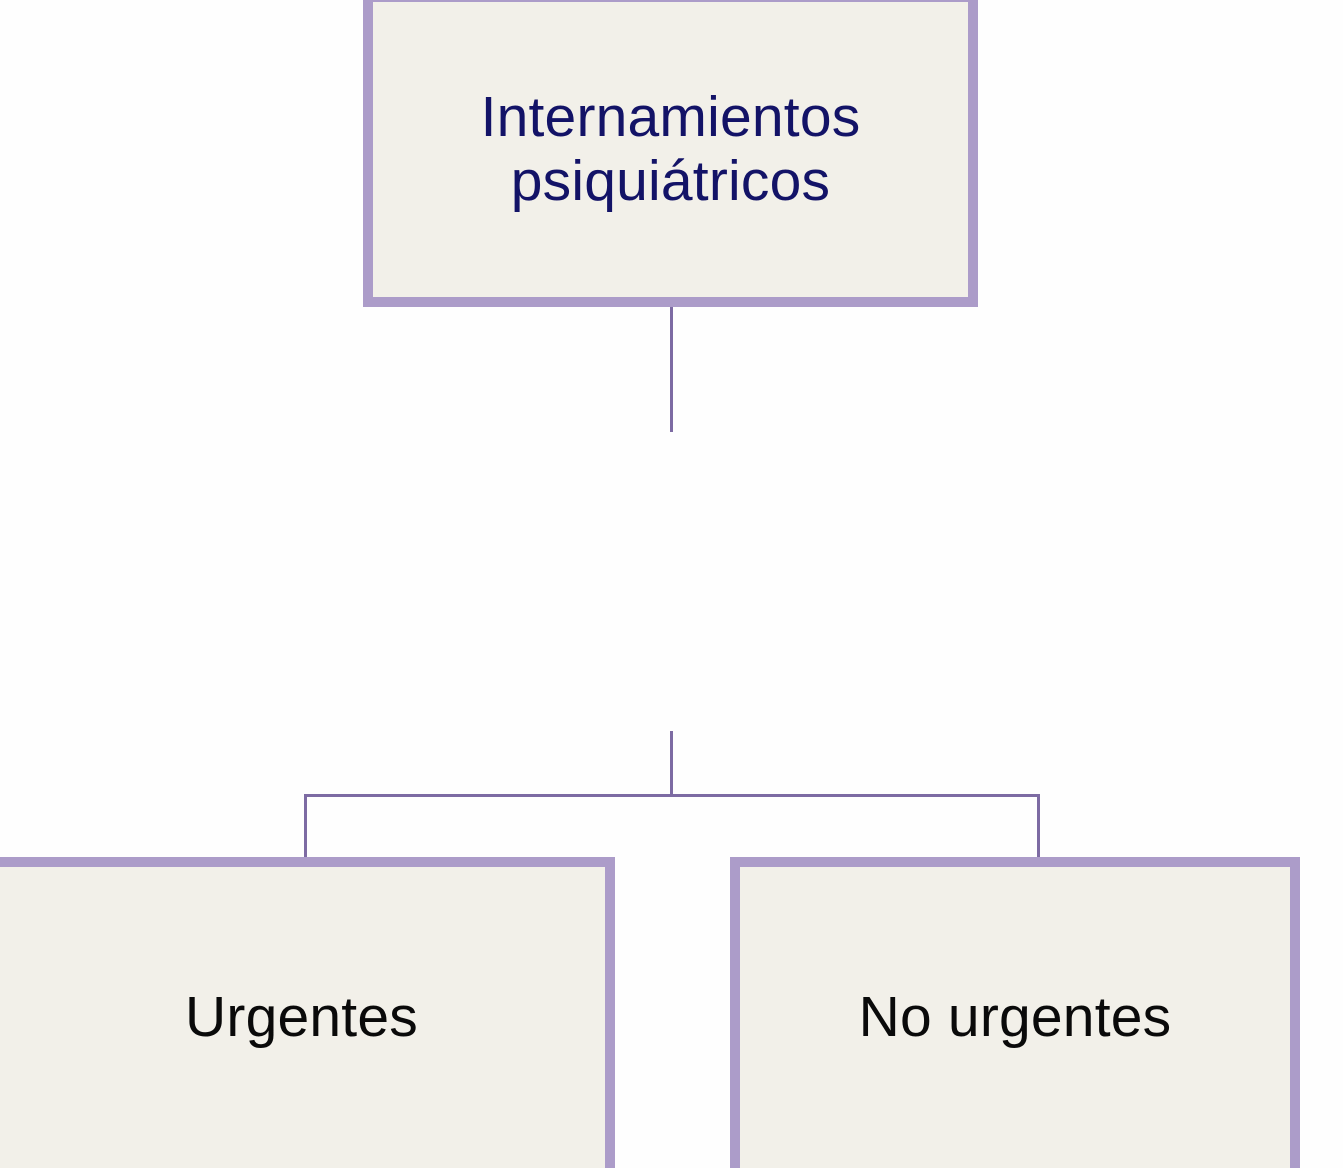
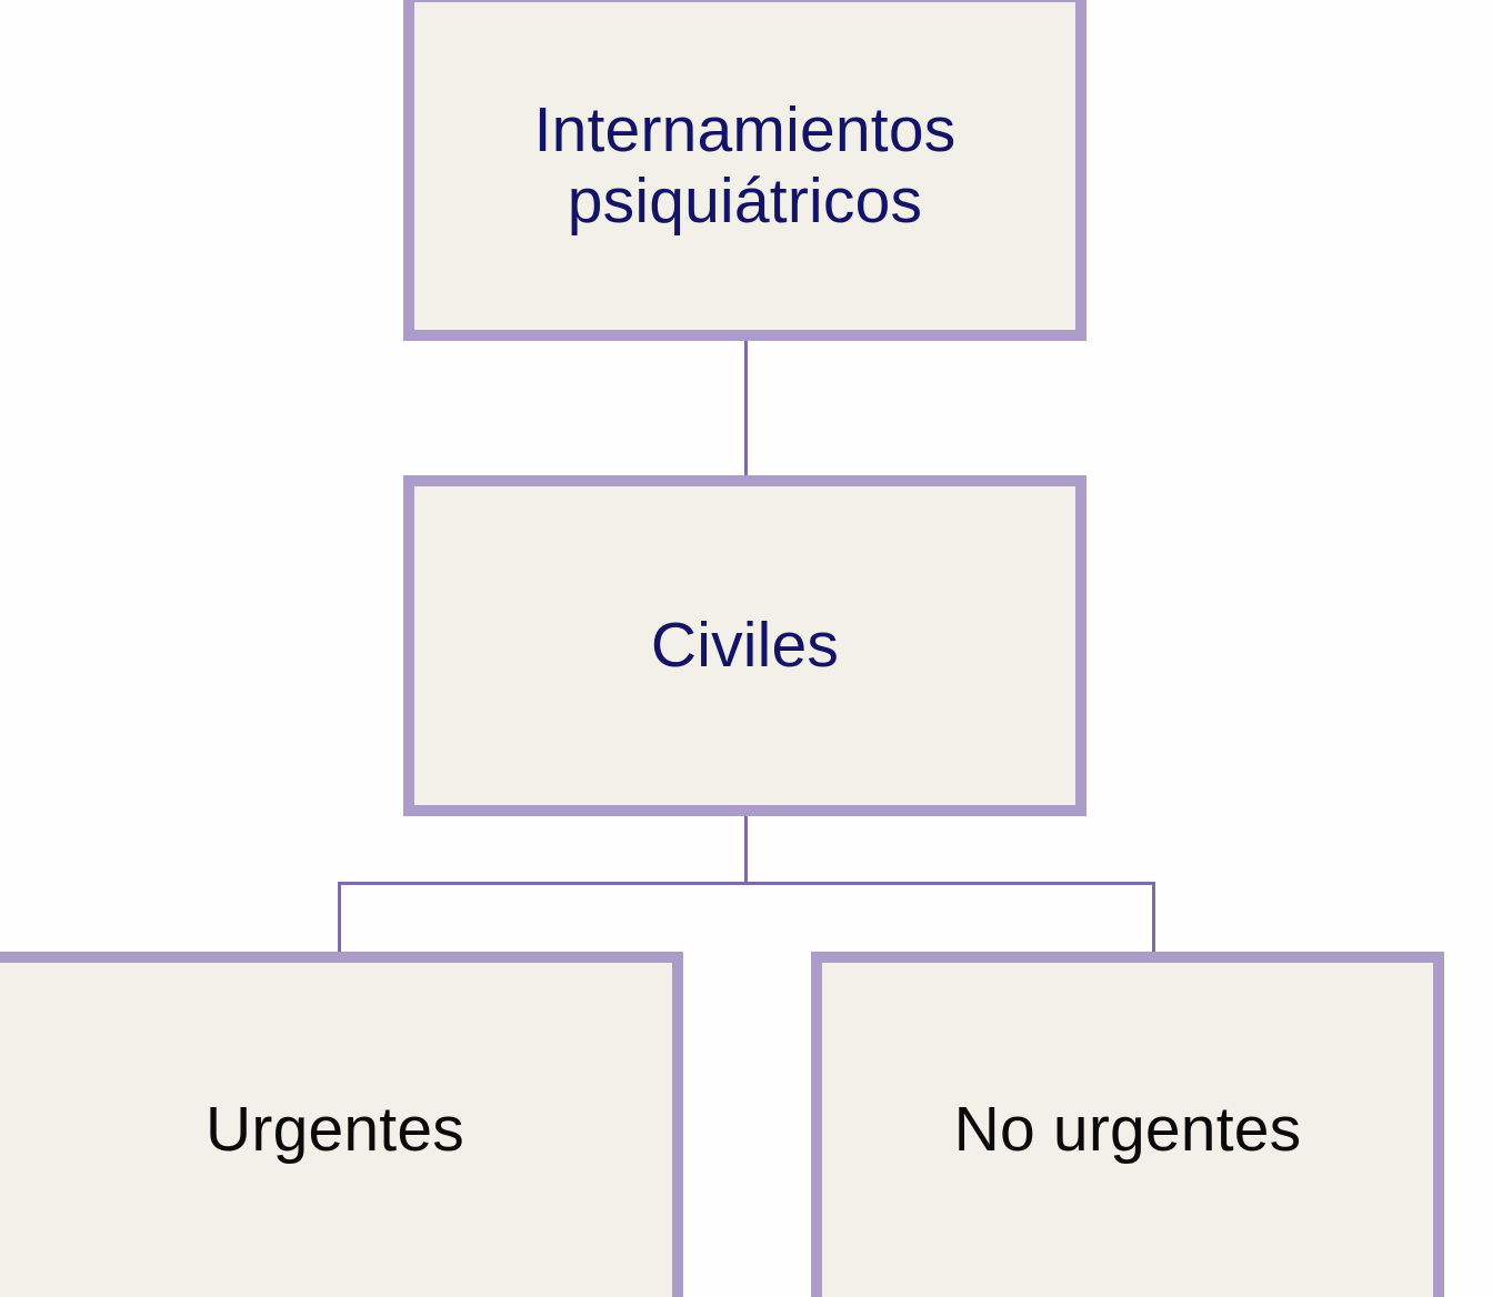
  Internamientos psiquiátricos
+ Civiles
  Urgentes
  No urgentes
